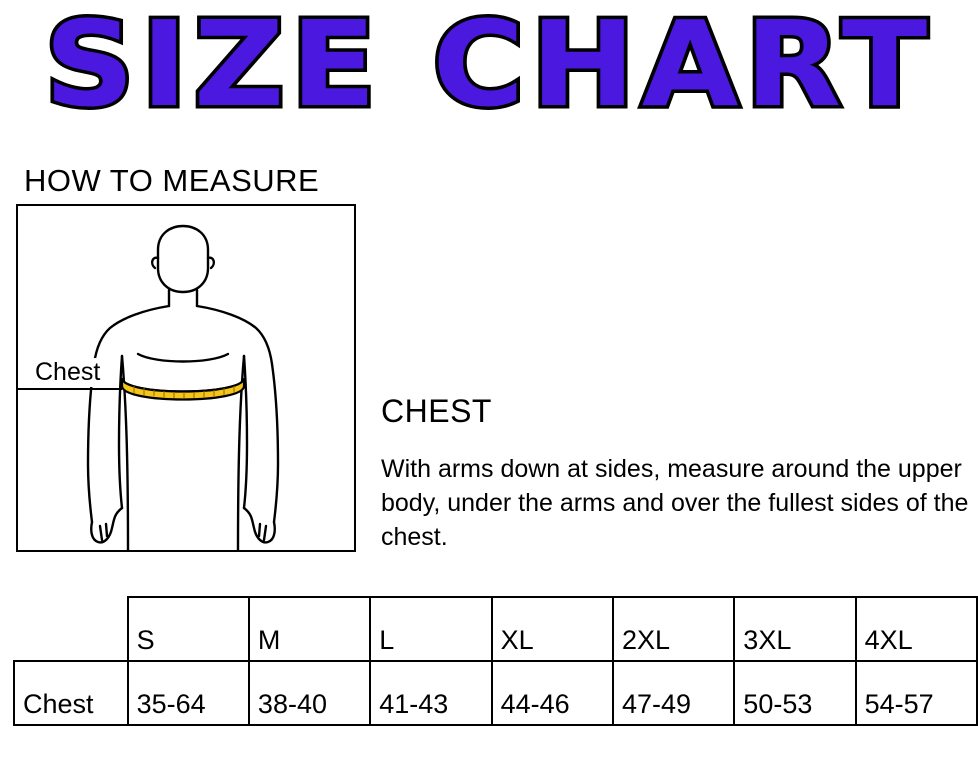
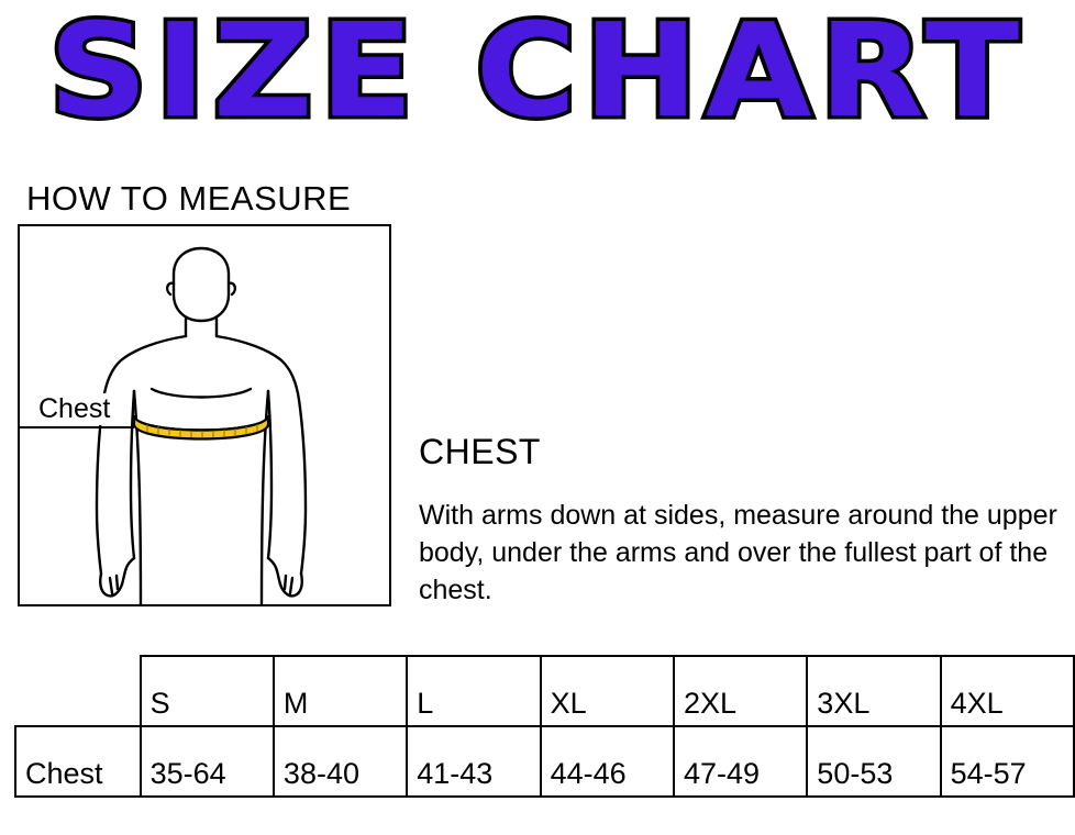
  SIZE CHART
  HOW TO MEASURE
  Chest
  CHEST
- With arms down at sides, measure around the upper body, under the arms and over the fullest sides of the chest.
+ With arms down at sides, measure around the upper body, under the arms and over the fullest part of the chest.
  	S	M	L	XL	2XL	3XL	4XL
  Chest	35-64	38-40	41-43	44-46	47-49	50-53	54-57
